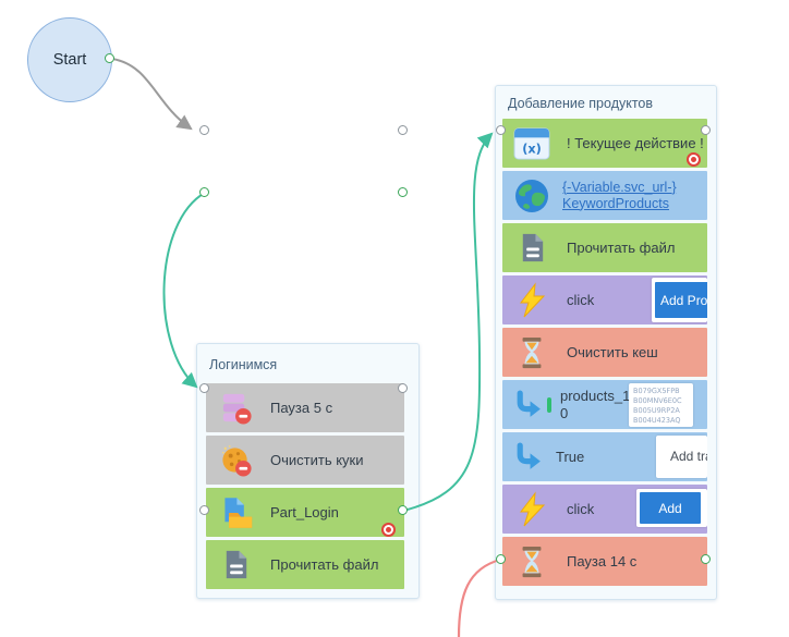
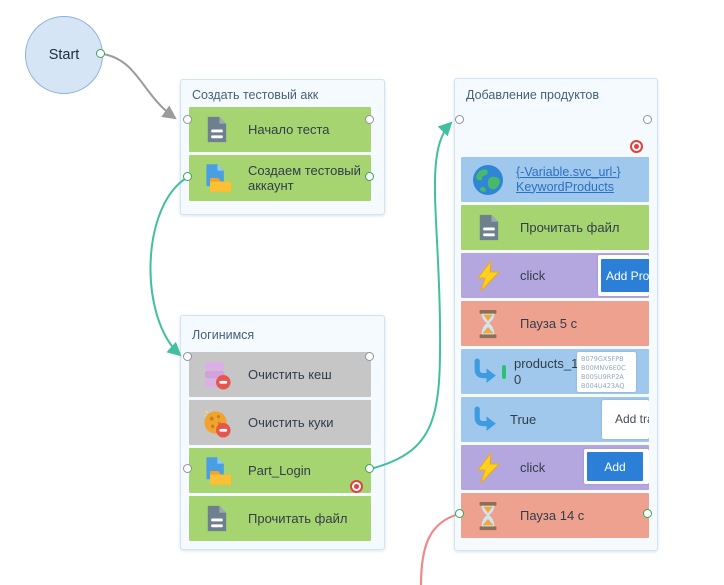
  Start
+ Создать тестовый акк
+ Начало теста
+ Создаем тестовый аккаунт
  Логинимся
- Пауза 5 с
+ Очистить кеш
  Очистить куки
  Part_Login
  Прочитать файл
  Добавление продуктов
- (x)
- ! Текущее действие !
  {-Variable.svc_url-} KeywordProducts
  Прочитать файл
  click
  Add Pro
- Очистить кеш
+ Пауза 5 с
  products_10
  B079GX5FPB
  B00MNV6E0C
  B005U9RP2A
  B004U423AQ
  True
  Add tr
  click
  Add
  Пауза 14 с
